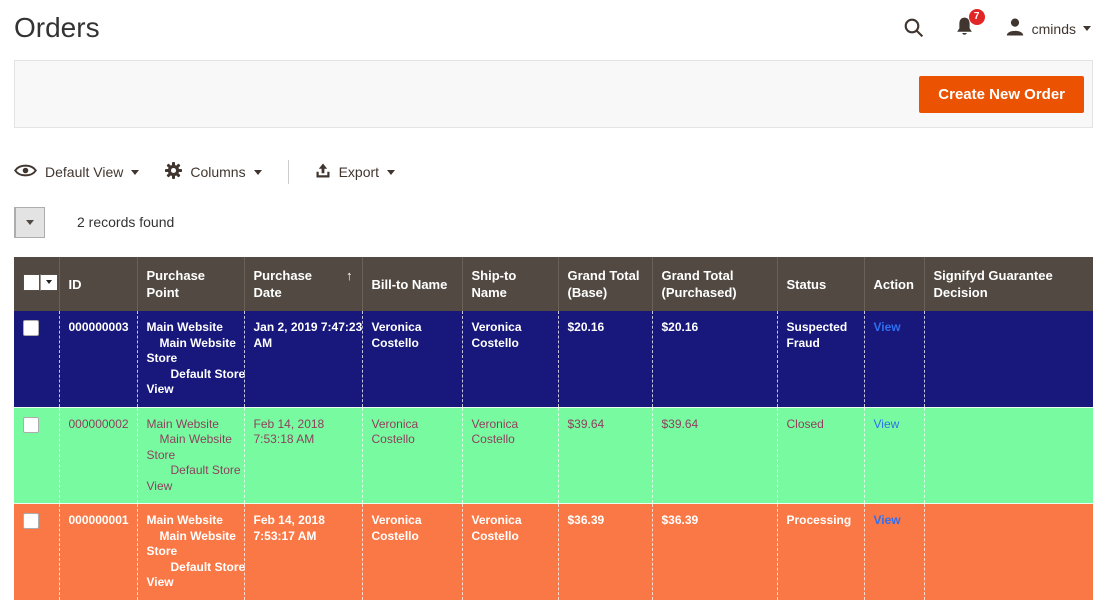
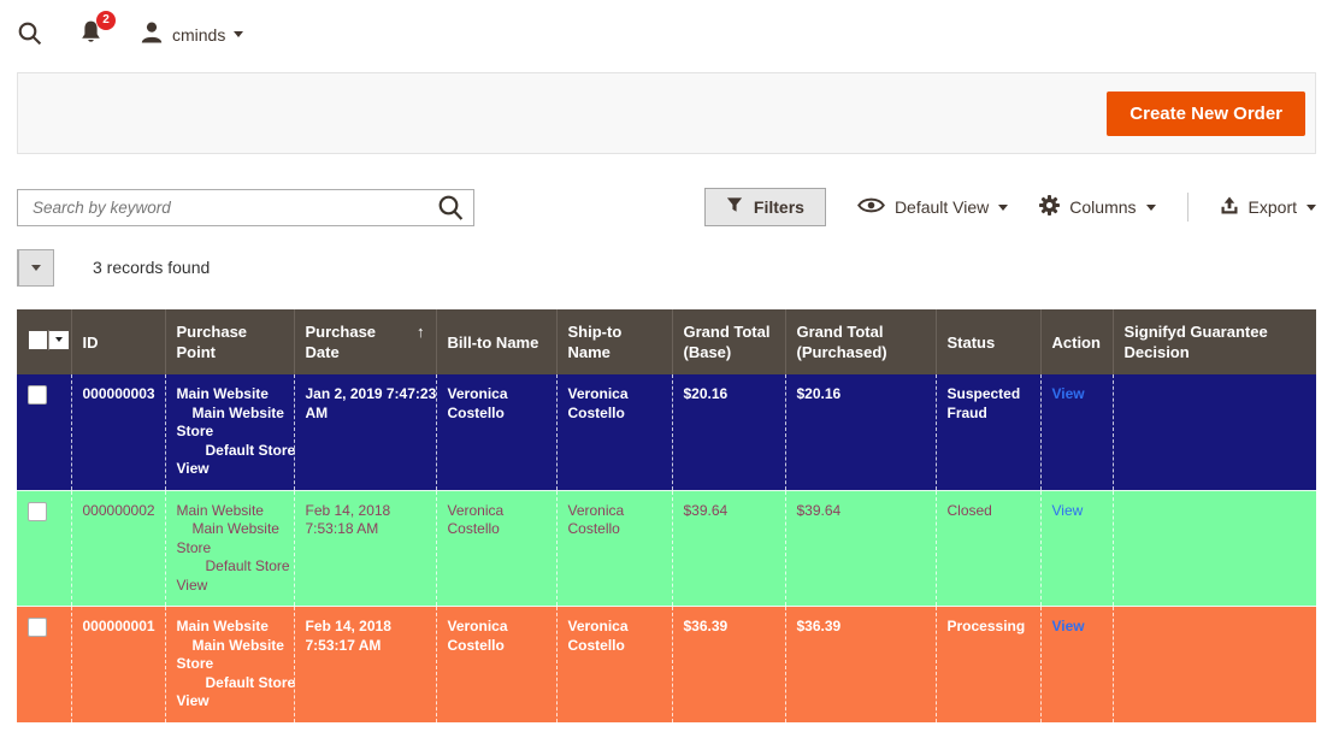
- Orders
- 7
+ 2
  cminds
  Create New Order
+ Search by keyword
+ Filters
  Default View
  Columns
  Export
- 2 records found
+ 3 records found
  	ID	Purchase Point	↑ Purchase Date	Bill-to Name	Ship-to Name	Grand Total (Base)	Grand Total (Purchased)	Status	Action	Signifyd Guarantee Decision
  	000000003	Main WebsiteMain WebsiteStoreDefault StoreView	Jan 2, 2019 7:47:23AM	Veronica Costello	Veronica Costello	$20.16	$20.16	Suspected Fraud	View
  	000000002	Main WebsiteMain WebsiteStoreDefault StoreView	Feb 14, 20187:53:18 AM	Veronica Costello	Veronica Costello	$39.64	$39.64	Closed	View
  	000000001	Main WebsiteMain WebsiteStoreDefault StoreView	Feb 14, 20187:53:17 AM	Veronica Costello	Veronica Costello	$36.39	$36.39	Processing	View
